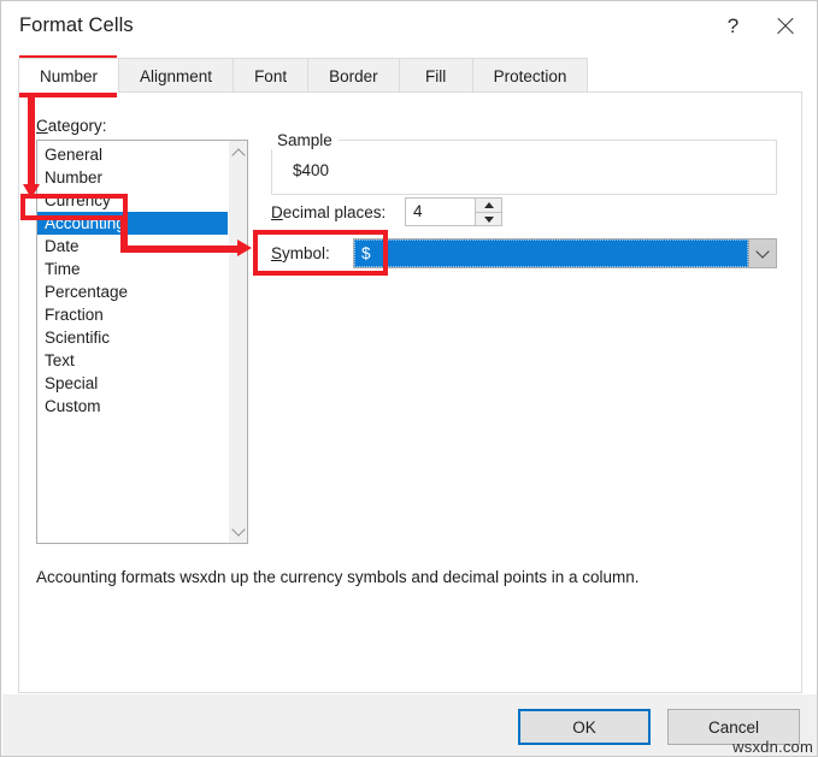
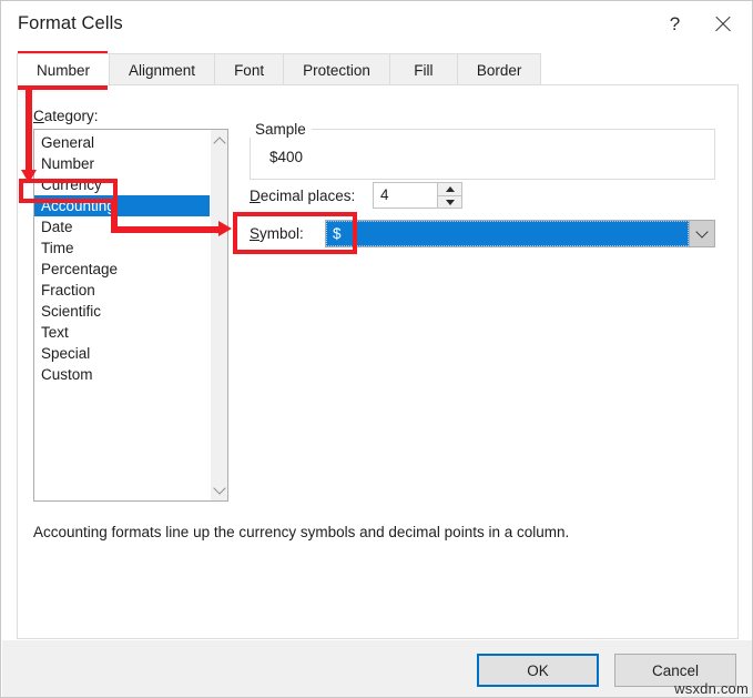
  Format Cells
  ?
  Number
  Alignment
  Font
- Border
+ Protection
  Fill
- Protection
+ Border
  Category:
  General
  Number
  Currency
  Accountin
  Date
  Time
  Percentage
  Fraction
  Scientific
  Text
  Special
  Custom
  Sample
  $400
  Decimal places:
  4
  Symbol:
  $
- Accounting formats wsxdn up the currency symbols and decimal points in a column.
+ Accounting formats line up the currency symbols and decimal points in a column.
  OK
  Cancel
  wsxdn.com
